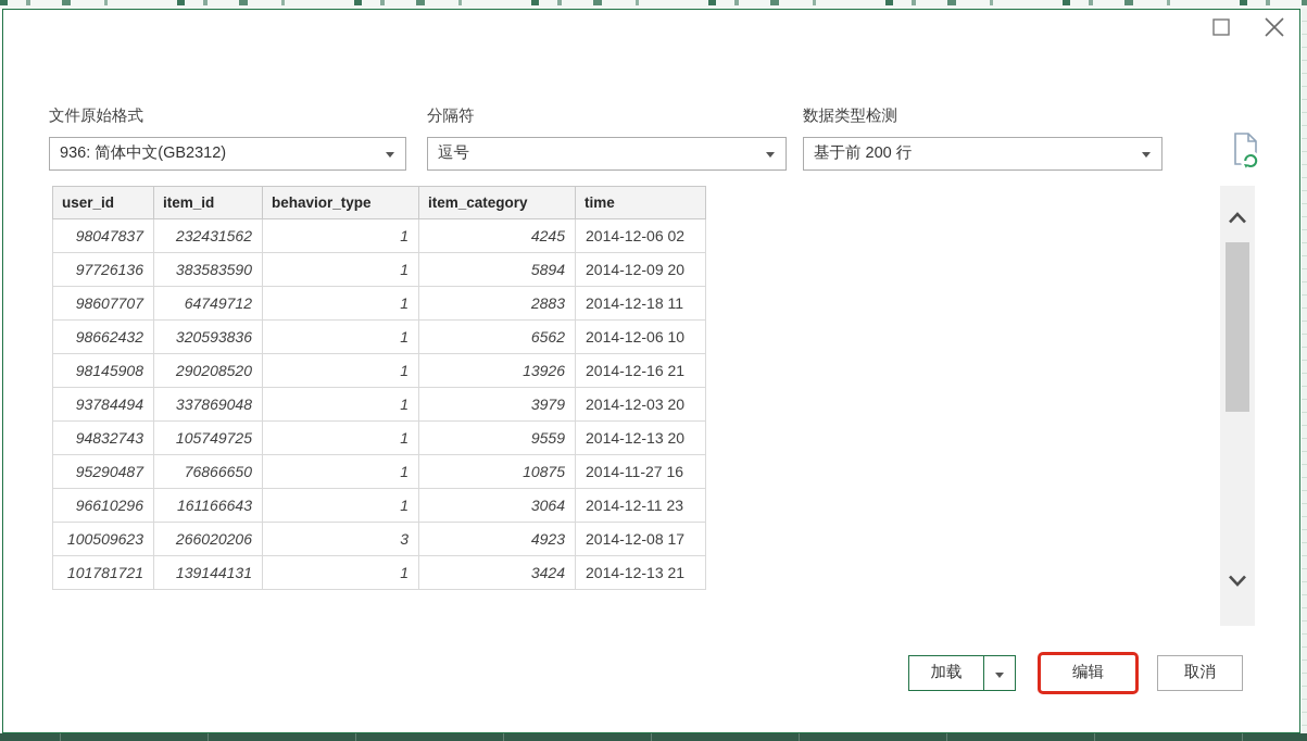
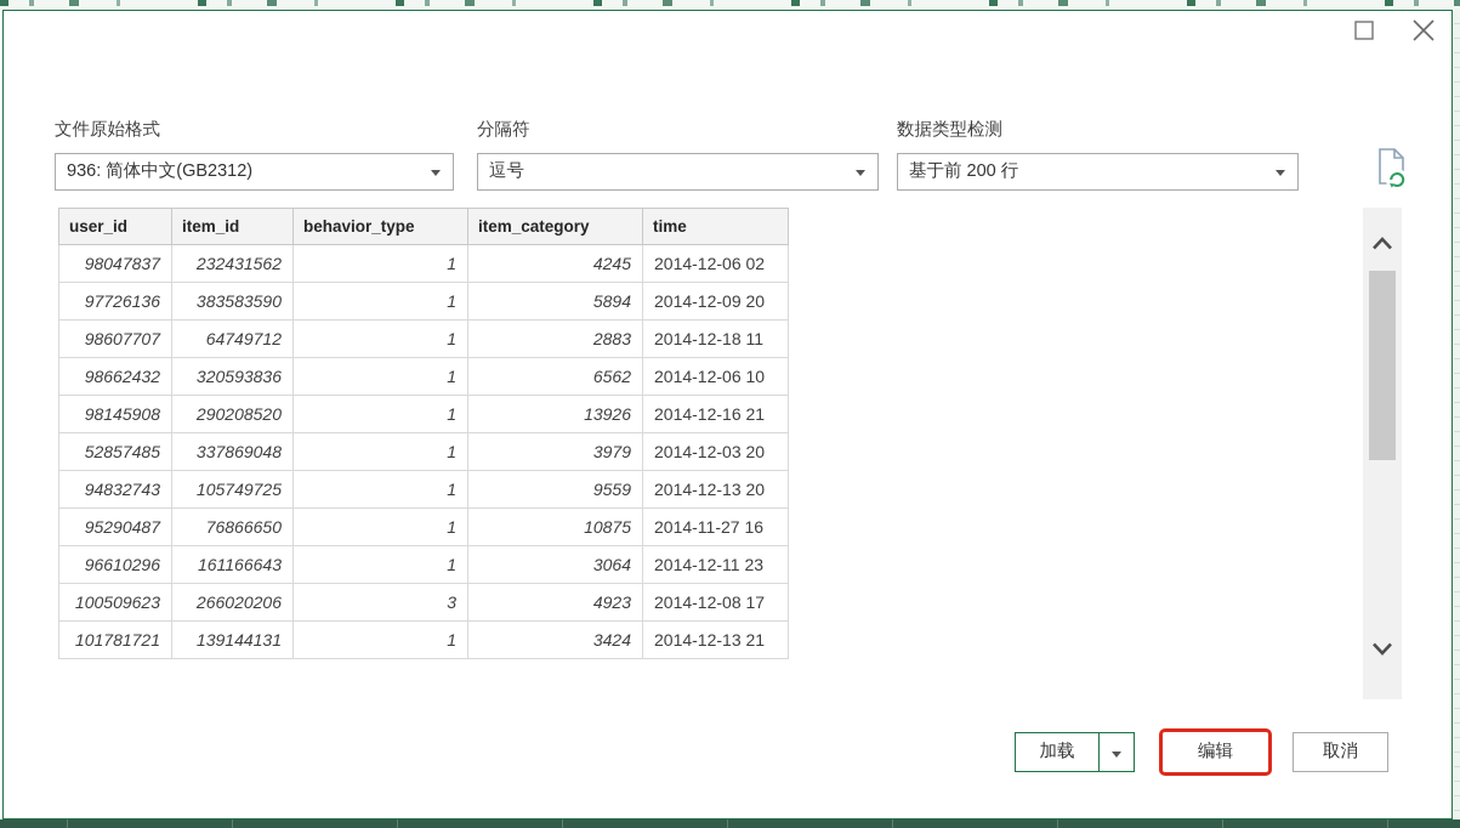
  文件原始格式
  936: 简体中文(GB2312)
  分隔符
  逗号
  数据类型检测
  基于前 200 行
  user_id	item_id	behavior_type	item_category	time
  98047837	232431562	1	4245	2014-12-06 02
  97726136	383583590	1	5894	2014-12-09 20
  98607707	64749712	1	2883	2014-12-18 11
  98662432	320593836	1	6562	2014-12-06 10
  98145908	290208520	1	13926	2014-12-16 21
- 93784494	337869048	1	3979	2014-12-03 20
+ 52857485	337869048	1	3979	2014-12-03 20
  94832743	105749725	1	9559	2014-12-13 20
  95290487	76866650	1	10875	2014-11-27 16
  96610296	161166643	1	3064	2014-12-11 23
  100509623	266020206	3	4923	2014-12-08 17
  101781721	139144131	1	3424	2014-12-13 21
  加载
  编辑
  取消
